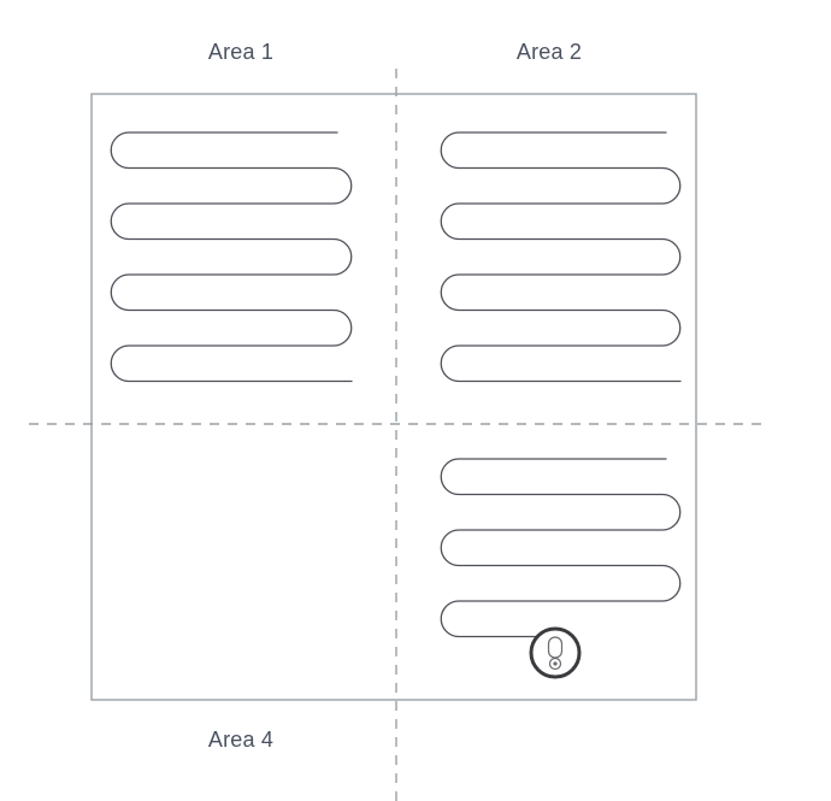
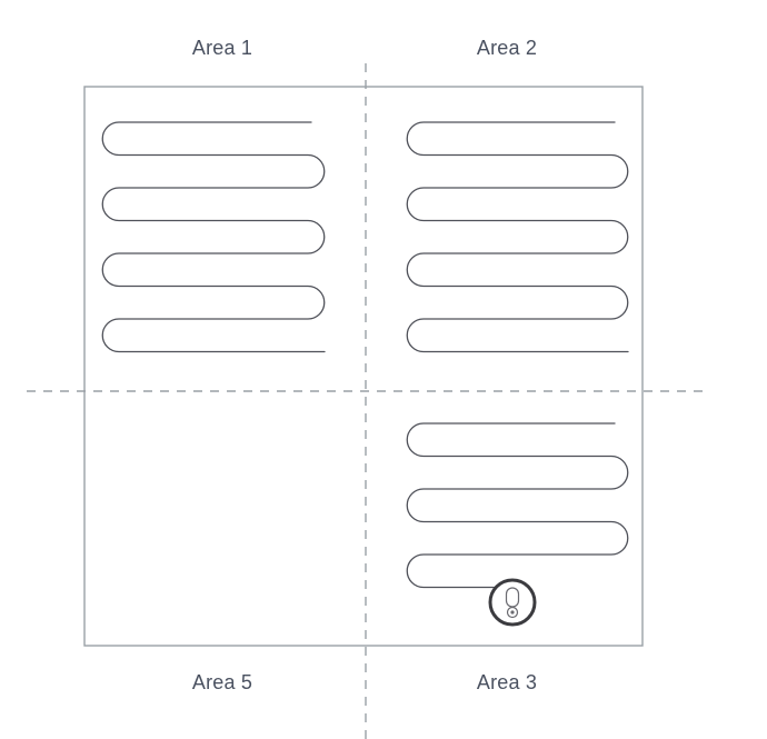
  Area 1
  Area 2
- Area 4
+ Area 5
+ Area 3
